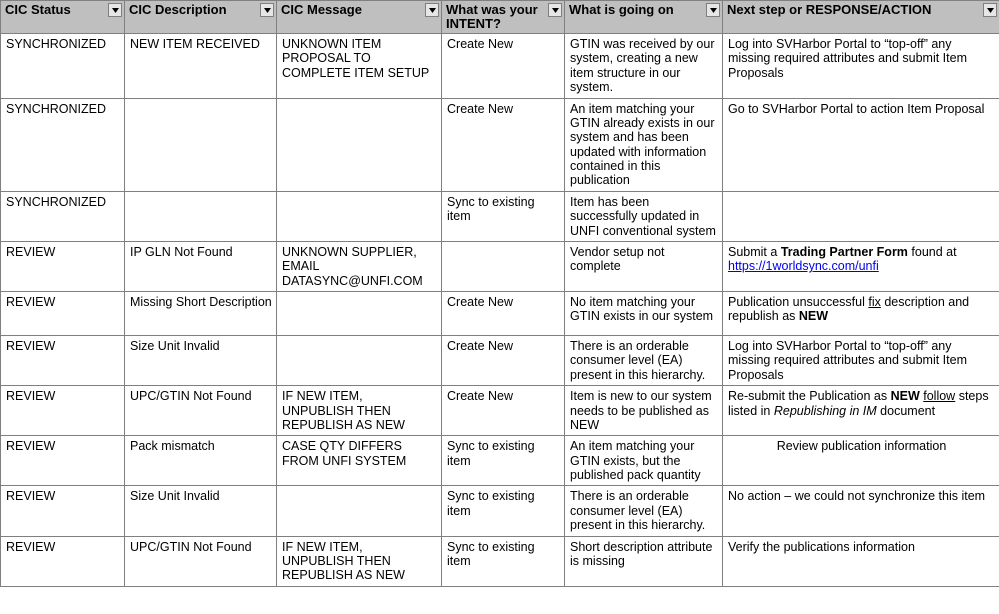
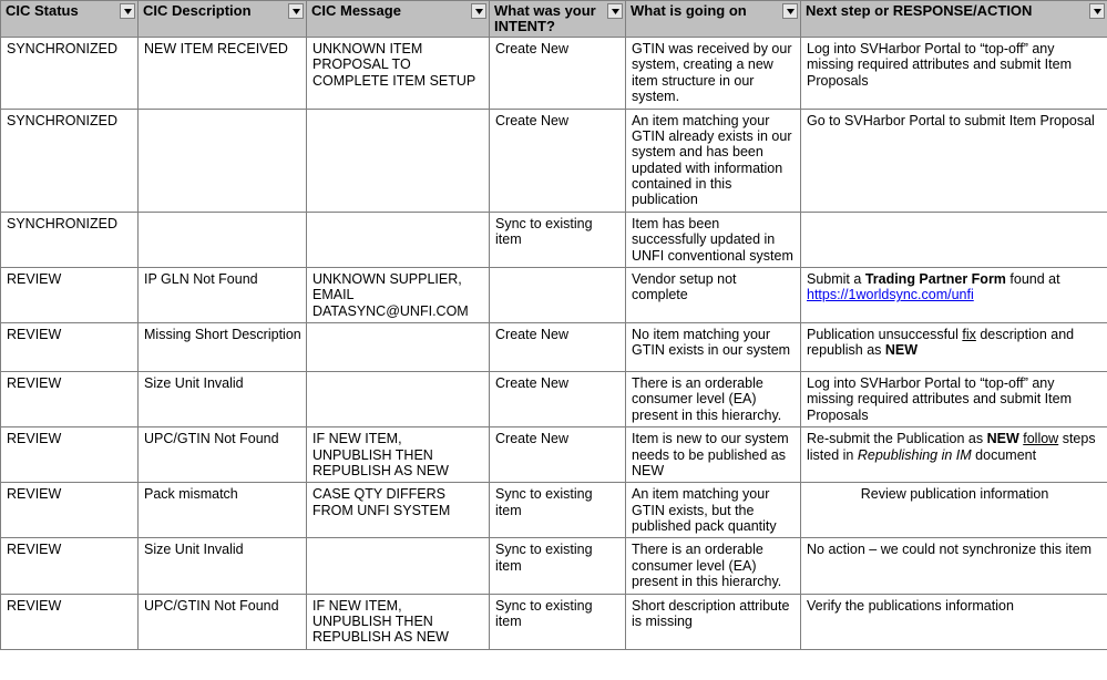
  CIC Status	CIC Description	CIC Message	What was your INTENT?	What is going on	Next step or RESPONSE/ACTION
  SYNCHRONIZED	NEW ITEM RECEIVED	UNKNOWN ITEM PROPOSAL TO COMPLETE ITEM SETUP	Create New	GTIN was received by our system, creating a new item structure in our system.	Log into SVHarbor Portal to “top-off” any missing required attributes and submit Item Proposals
- SYNCHRONIZED			Create New	An item matching your GTIN already exists in our system and has been updated with information contained in this publication	Go to SVHarbor Portal to action Item Proposal
+ SYNCHRONIZED			Create New	An item matching your GTIN already exists in our system and has been updated with information contained in this publication	Go to SVHarbor Portal to submit Item Proposal
  SYNCHRONIZED			Sync to existing item	Item has been successfully updated in UNFI conventional system
  REVIEW	IP GLN Not Found	UNKNOWN SUPPLIER, EMAIL DATASYNC@UNFI.COM		Vendor setup not complete	Submit a Trading Partner Form found at https://1worldsync.com/unfi
  REVIEW	Missing Short Description		Create New	No item matching your GTIN exists in our system	Publication unsuccessful fix description and republish as NEW
  REVIEW	Size Unit Invalid		Create New	There is an orderable consumer level (EA) present in this hierarchy.	Log into SVHarbor Portal to “top-off” any missing required attributes and submit Item Proposals
  REVIEW	UPC/GTIN Not Found	IF NEW ITEM, UNPUBLISH THEN REPUBLISH AS NEW	Create New	Item is new to our system needs to be published as NEW	Re-submit the Publication as NEW follow steps listed in Republishing in IM document
  REVIEW	Pack mismatch	CASE QTY DIFFERS FROM UNFI SYSTEM	Sync to existing item	An item matching your GTIN exists, but the published pack quantity	Review publication information
  REVIEW	Size Unit Invalid		Sync to existing item	There is an orderable consumer level (EA) present in this hierarchy.	No action – we could not synchronize this item
  REVIEW	UPC/GTIN Not Found	IF NEW ITEM, UNPUBLISH THEN REPUBLISH AS NEW	Sync to existing item	Short description attribute is missing	Verify the publications information
